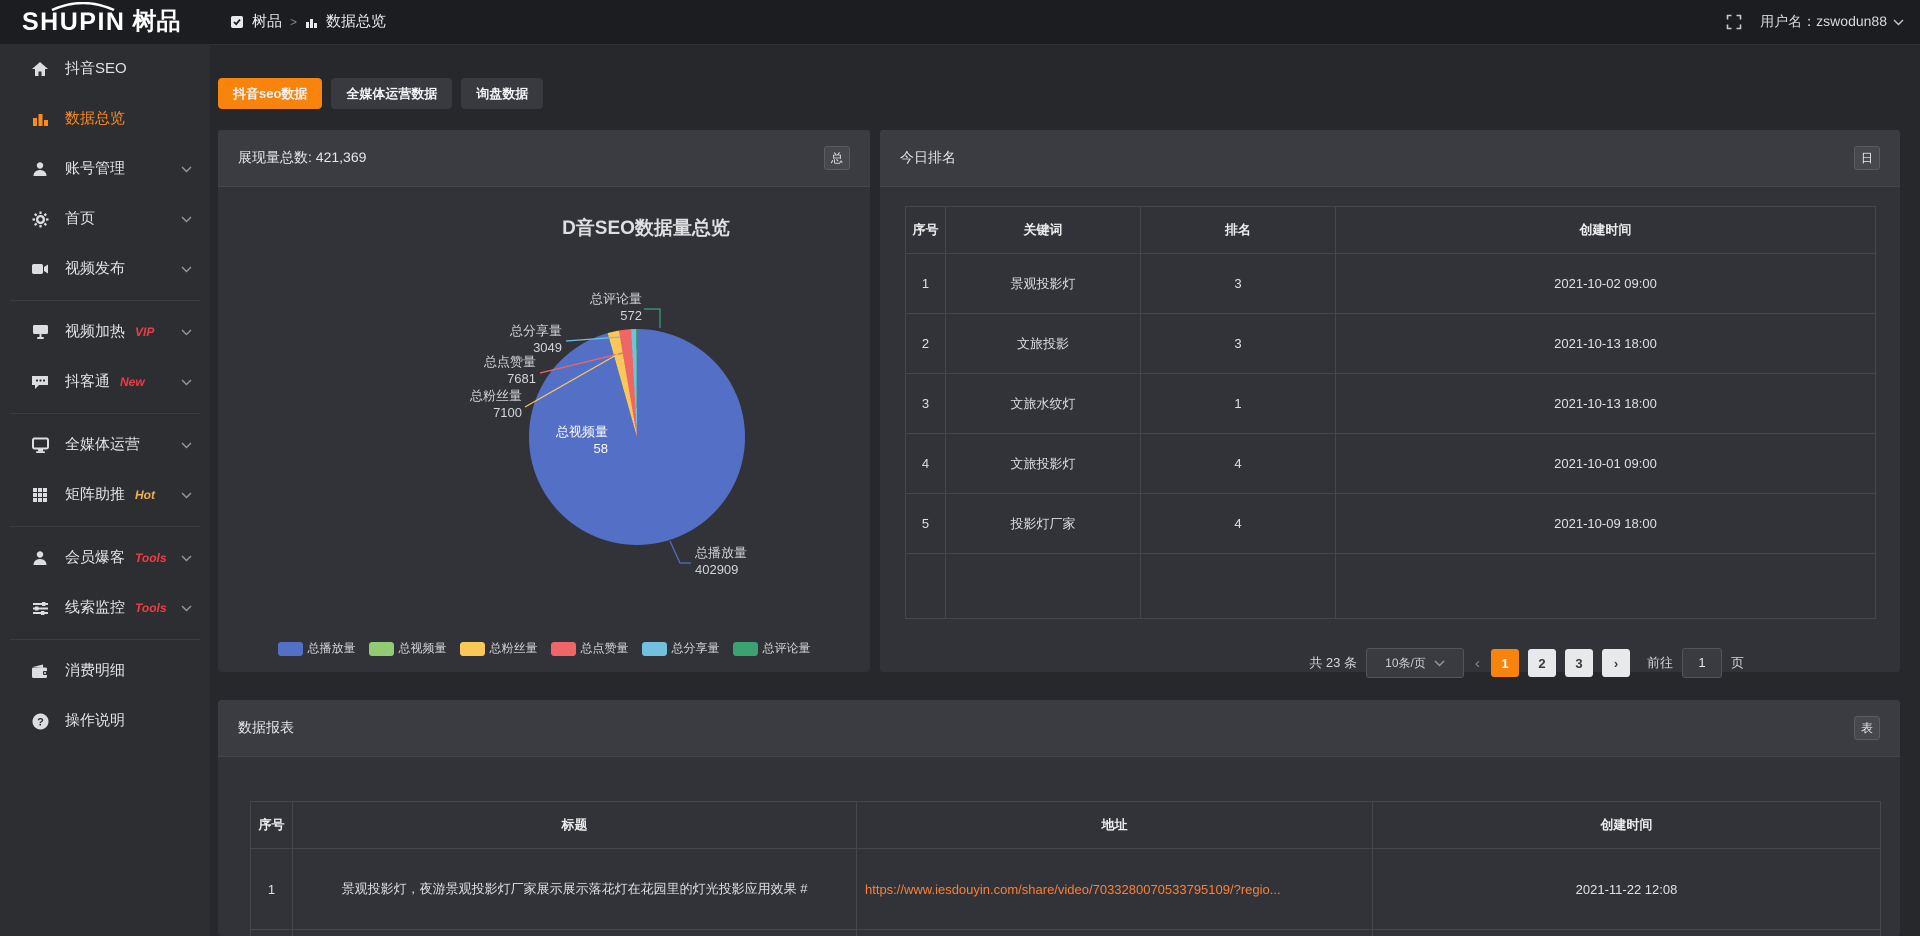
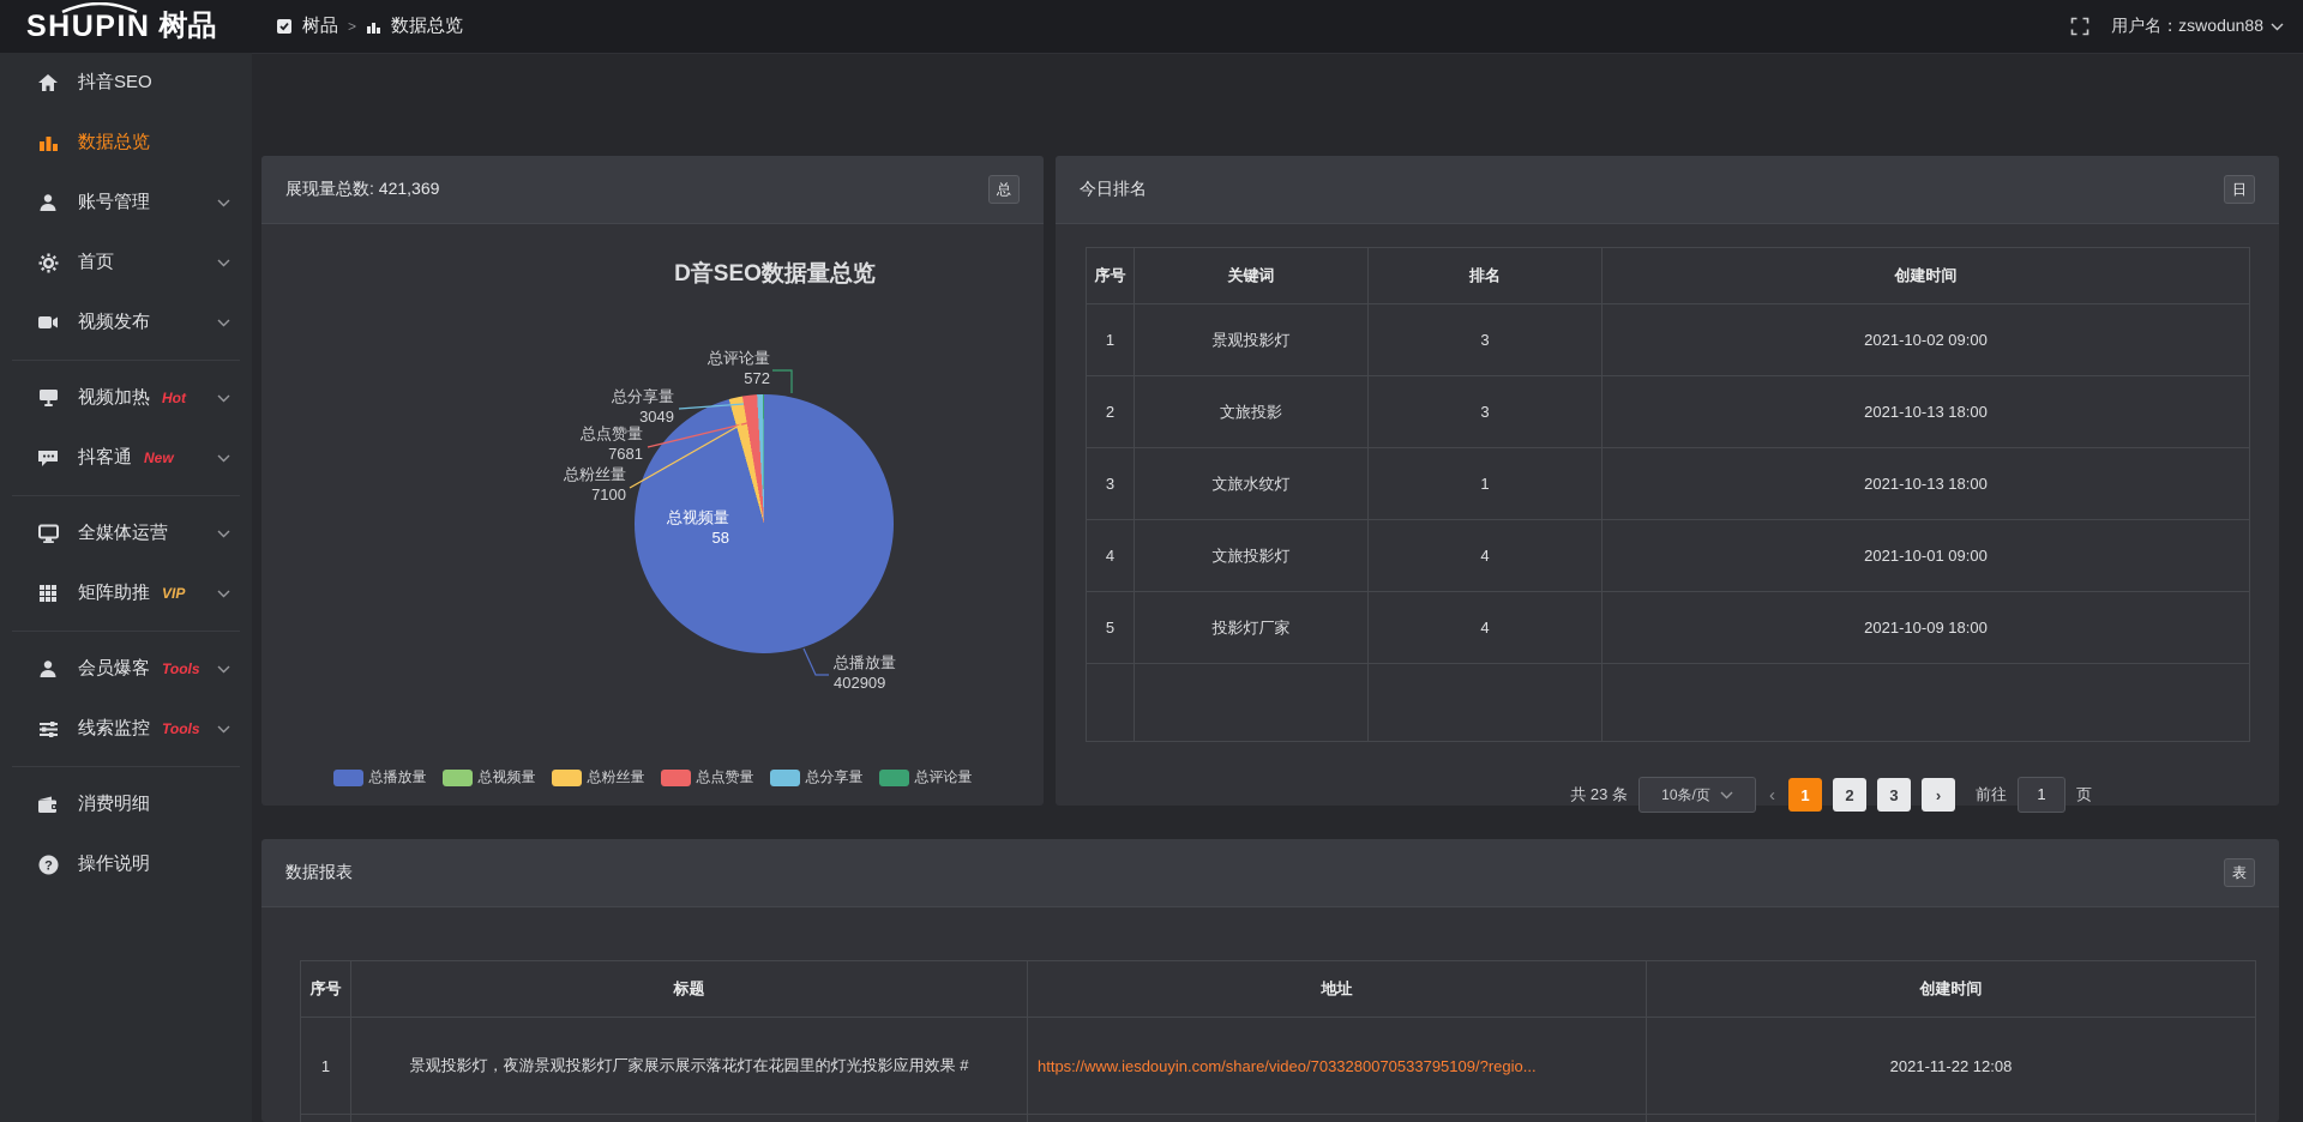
  SHUPIN
  树品
  树品
  >
  数据总览
  用户名：zswodun88
  抖音SEO
  数据总览
  账号管理
  首页
  视频发布
  视频加热
- VIP
+ Hot
  抖客通
  New
  全媒体运营
  矩阵助推
- Hot
+ VIP
  会员爆客
  Tools
  线索监控
  Tools
  消费明细
  ?
  操作说明
- 抖音seo数据
- 全媒体运营数据
- 询盘数据
  展现量总数: 421,369
  总
  D音SEO数据量总览
  总评论量
  572
  总分享量
  3049
  总点赞量
  7681
  总粉丝量
  7100
  总视频量
  58
  总播放量
  402909
  总播放量
  总视频量
  总粉丝量
  总点赞量
  总分享量
  总评论量
  今日排名
  日
  序号	关键词	排名	创建时间
  1	景观投影灯	3	2021-10-02 09:00
  2	文旅投影	3	2021-10-13 18:00
  3	文旅水纹灯	1	2021-10-13 18:00
  4	文旅投影灯	4	2021-10-01 09:00
  5	投影灯厂家	4	2021-10-09 18:00
  共 23 条
  10条/页
  ‹
  1
  2
  3
  ›
  前往
  1
  页
  数据报表
  表
  序号	标题	地址	创建时间
  1	景观投影灯，夜游景观投影灯厂家展示展示落花灯在花园里的灯光投影应用效果 #	https://www.iesdouyin.com/share/video/7033280070533795109/?regio...	2021-11-22 12:08
